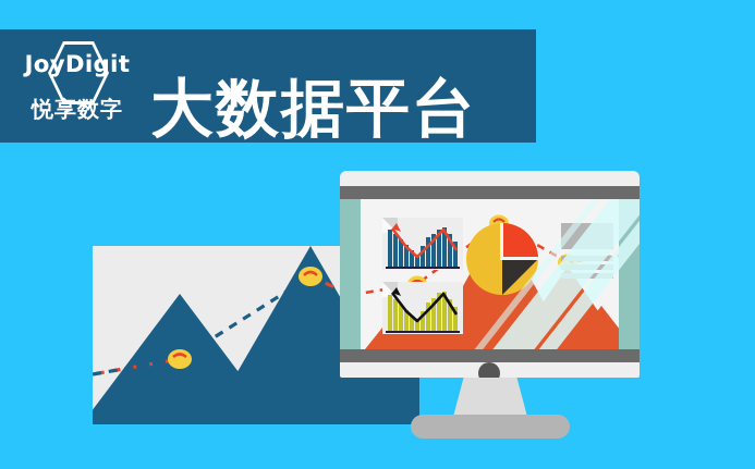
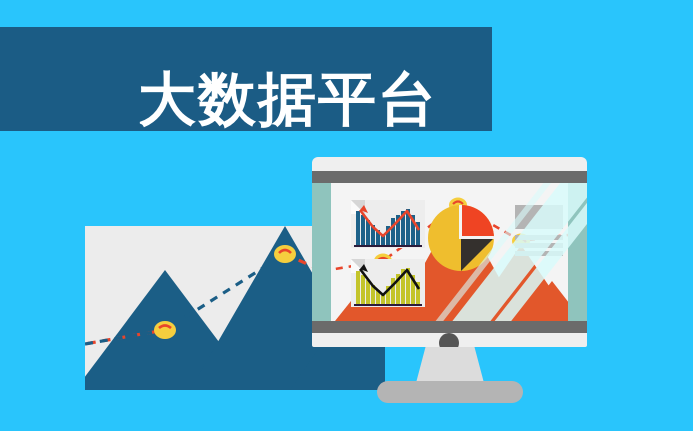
- JoyDigit
- 悦享数字
  大数据平台
